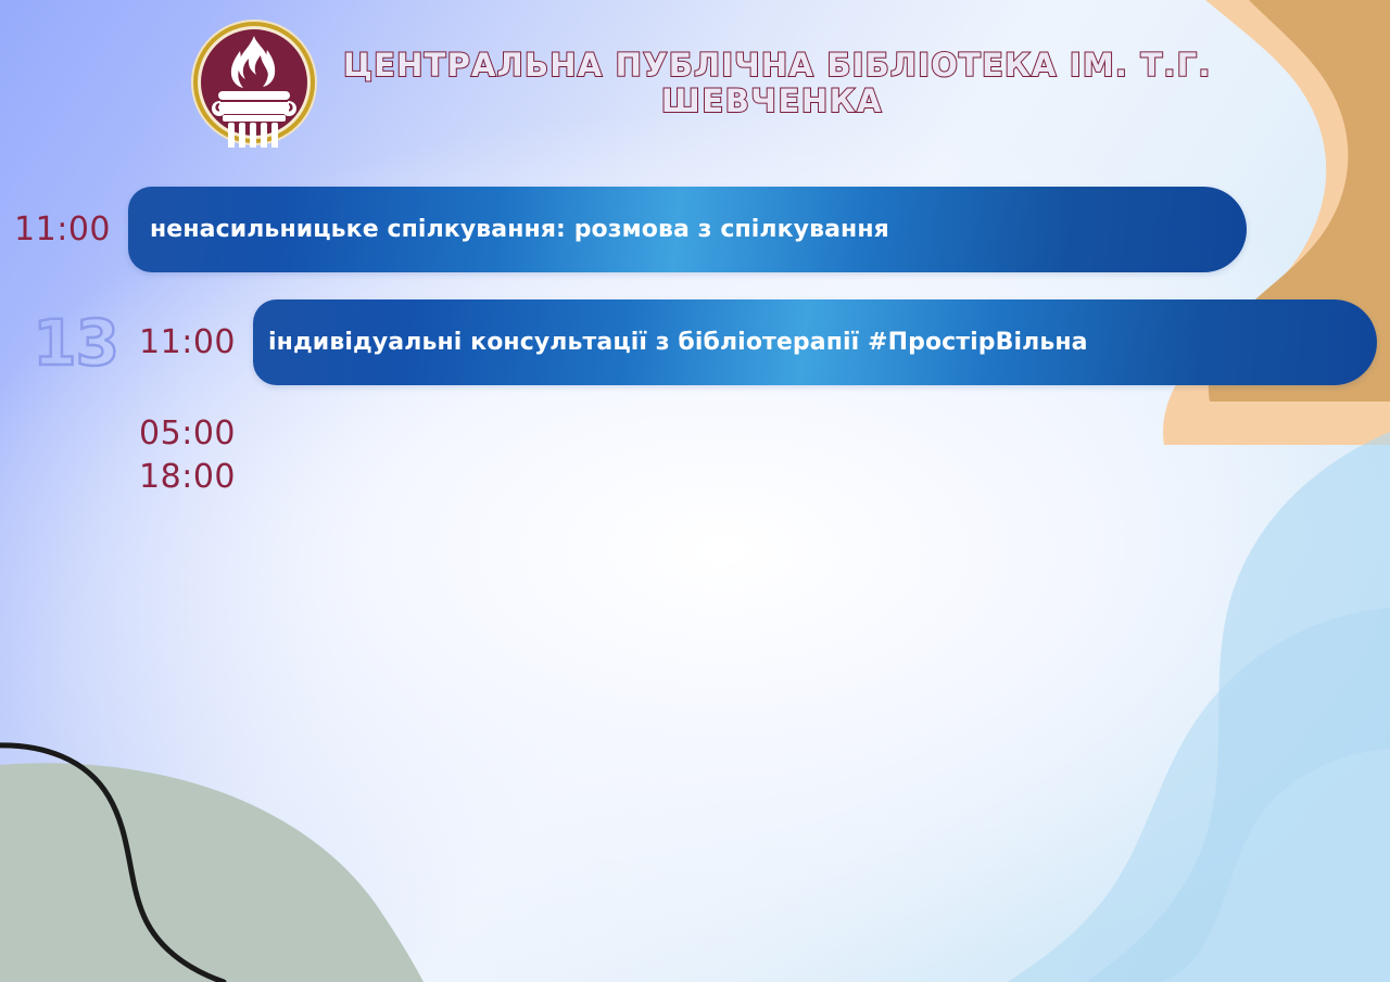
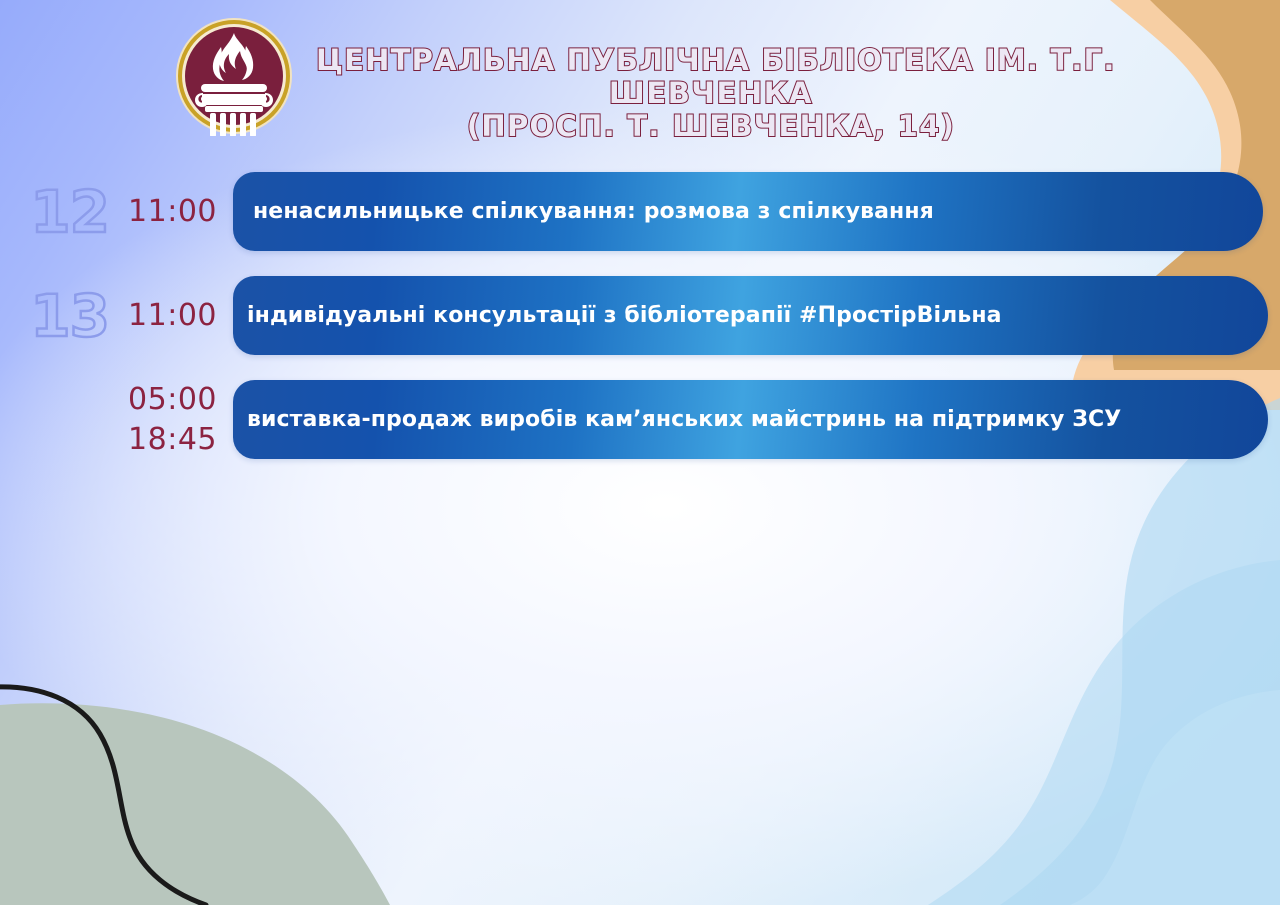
  ЦЕНТРАЛЬНА ПУБЛІЧНА БІБЛІОТЕКА ІМ. Т.Г.
  ШЕВЧЕНКА
+ (ПРОСП. Т. ШЕВЧЕНКА, 14)
+ 12
  11:00
  ненасильницьке спілкування: розмова з спілкування
  13
  11:00
  індивідуальні консультації з бібліотерапії #ПростірВільна
  05:00
- 18:00
+ 18:45
+ виставка-продаж виробів кам’янських майстринь на підтримку ЗСУ
